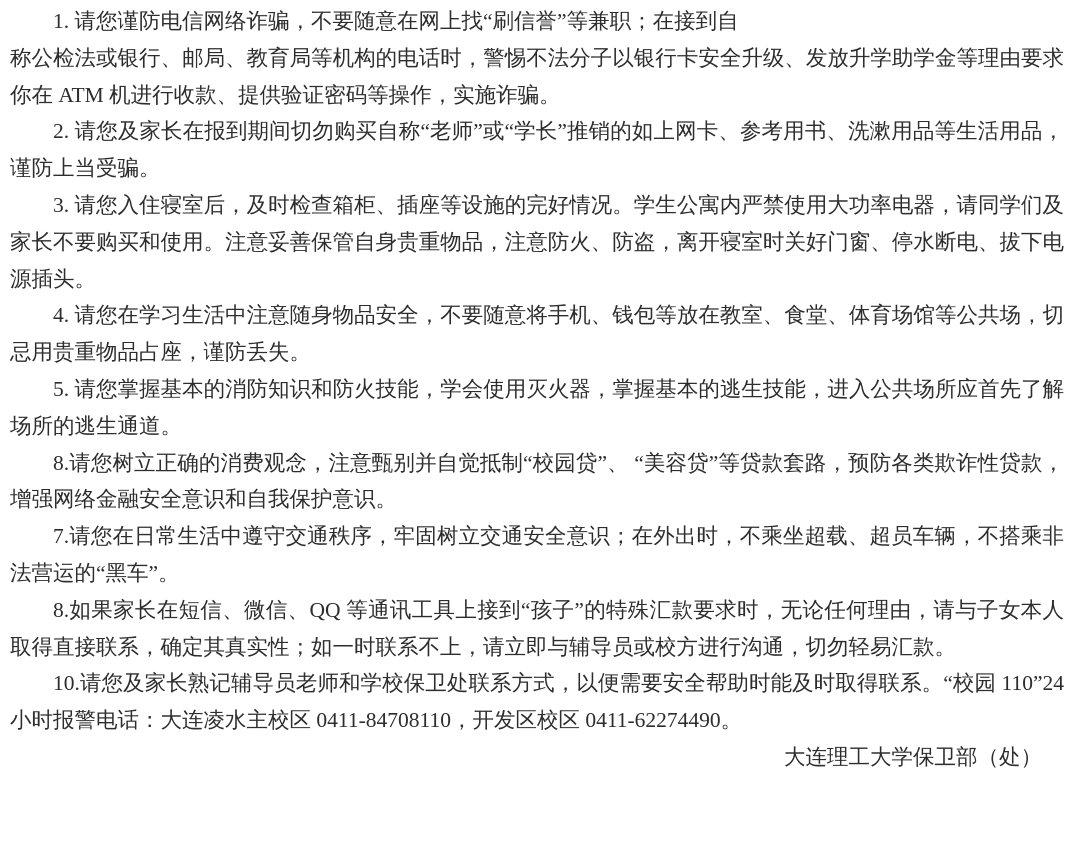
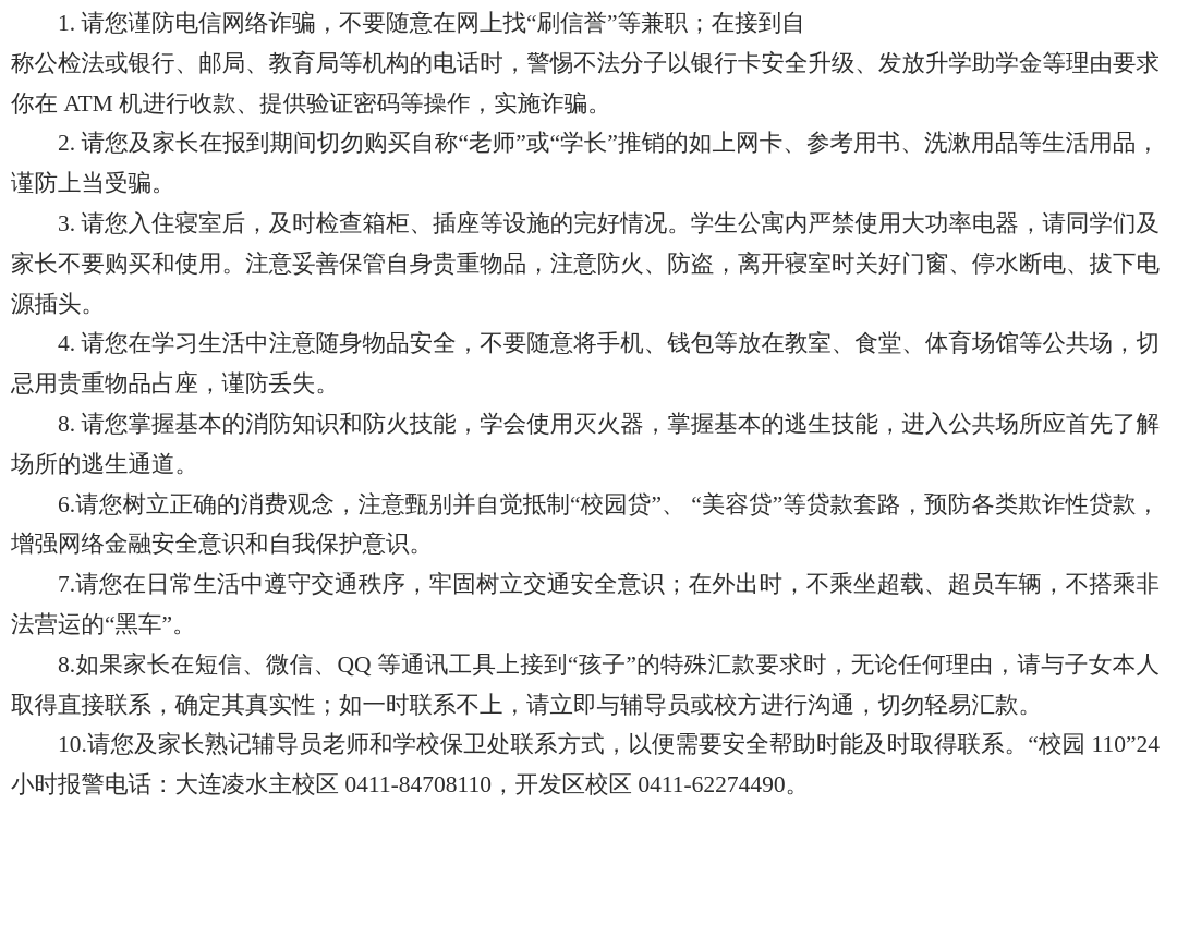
  1. 请您谨防电信网络诈骗，不要随意在网上找“刷信誉”等兼职；在接到自
  称公检法或银行、邮局、教育局等机构的电话时，警惕不法分子以银行卡安全升级、发放升学助学金等理由要求你在 ATM 机进行收款、提供验证密码等操作，实施诈骗。
  2. 请您及家长在报到期间切勿购买自称“老师”或“学长”推销的如上网卡、参考用书、洗漱用品等生活用品，谨防上当受骗。
  3. 请您入住寝室后，及时检查箱柜、插座等设施的完好情况。学生公寓内严禁使用大功率电器，请同学们及家长不要购买和使用。注意妥善保管自身贵重物品，注意防火、防盗，离开寝室时关好门窗、停水断电、拔下电源插头。
  4. 请您在学习生活中注意随身物品安全，不要随意将手机、钱包等放在教室、食堂、体育场馆等公共场，切忌用贵重物品占座，谨防丢失。
- 5. 请您掌握基本的消防知识和防火技能，学会使用灭火器，掌握基本的逃生技能，进入公共场所应首先了解场所的逃生通道。
+ 8. 请您掌握基本的消防知识和防火技能，学会使用灭火器，掌握基本的逃生技能，进入公共场所应首先了解场所的逃生通道。
- 8.请您树立正确的消费观念，注意甄别并自觉抵制“校园贷”、 “美容贷”等贷款套路，预防各类欺诈性贷款，增强网络金融安全意识和自我保护意识。
+ 6.请您树立正确的消费观念，注意甄别并自觉抵制“校园贷”、 “美容贷”等贷款套路，预防各类欺诈性贷款，增强网络金融安全意识和自我保护意识。
  7.请您在日常生活中遵守交通秩序，牢固树立交通安全意识；在外出时，不乘坐超载、超员车辆，不搭乘非法营运的“黑车”。
  8.如果家长在短信、微信、QQ 等通讯工具上接到“孩子”的特殊汇款要求时，无论任何理由，请与子女本人取得直接联系，确定其真实性；如一时联系不上，请立即与辅导员或校方进行沟通，切勿轻易汇款。
  10.请您及家长熟记辅导员老师和学校保卫处联系方式，以便需要安全帮助时能及时取得联系。“校园 110”24 小时报警电话：大连凌水主校区 0411-84708110，开发区校区 0411-62274490。
- 大连理工大学保卫部（处）
